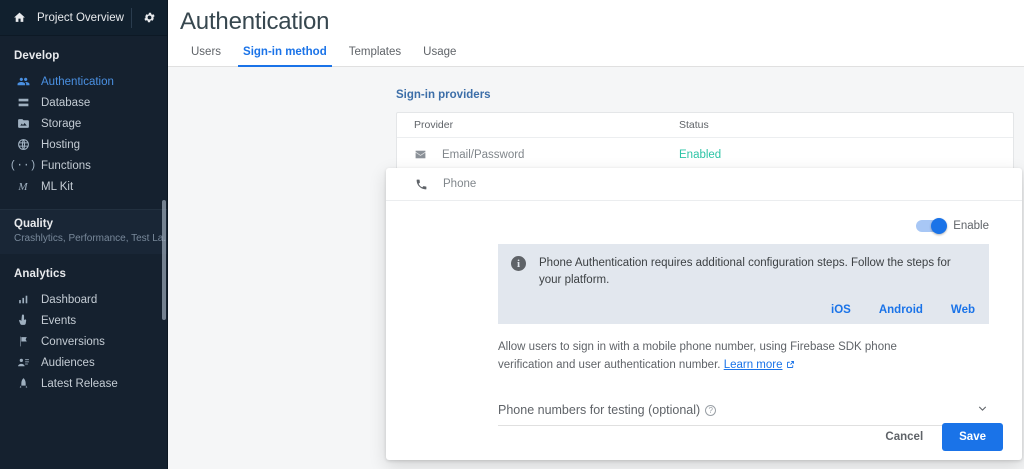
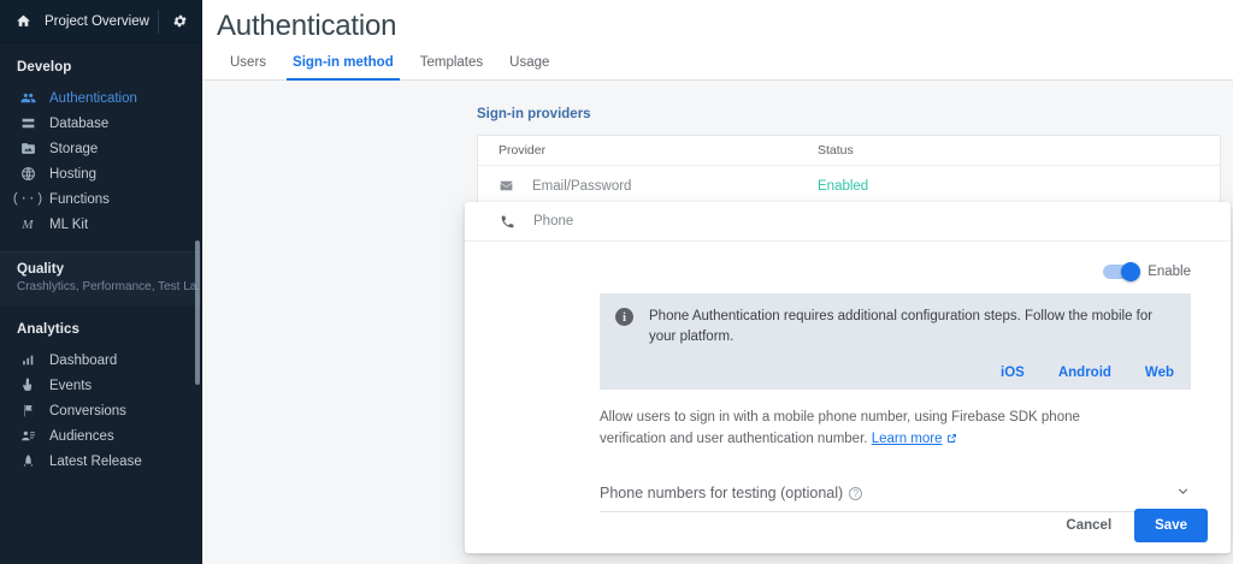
  Project Overview
  Develop
  Authentication
  Database
  Storage
  Hosting
  (··
  Functions
  M
  ML Kit
  Quality
  Crashlytics, Performance, Test La.
  Analytics
  Dashboard
  Events
  Conversions
  Audiences
  Latest Release
  Authentication
  Users
  Sign-in method
  Templates
  Usage
  Sign-in providers
  Provider
  Status
  Email/Password
  Enabled
  Phone
  Enable
  i
- Phone Authentication requires additional configuration steps. Follow the steps for your platform.
+ Phone Authentication requires additional configuration steps. Follow the mobile for your platform.
  iOS
  Android
  Web
  Allow users to sign in with a mobile phone number, using Firebase SDK phone verification and user authentication number. Learn more
  Phone numbers for testing (optional) ?
  Cancel
  Save
